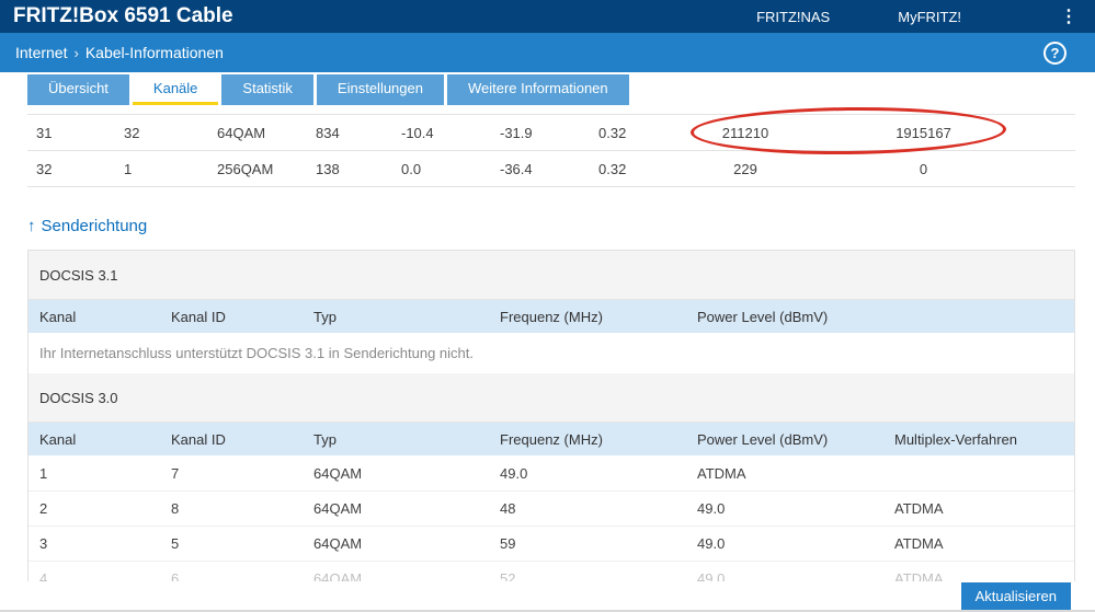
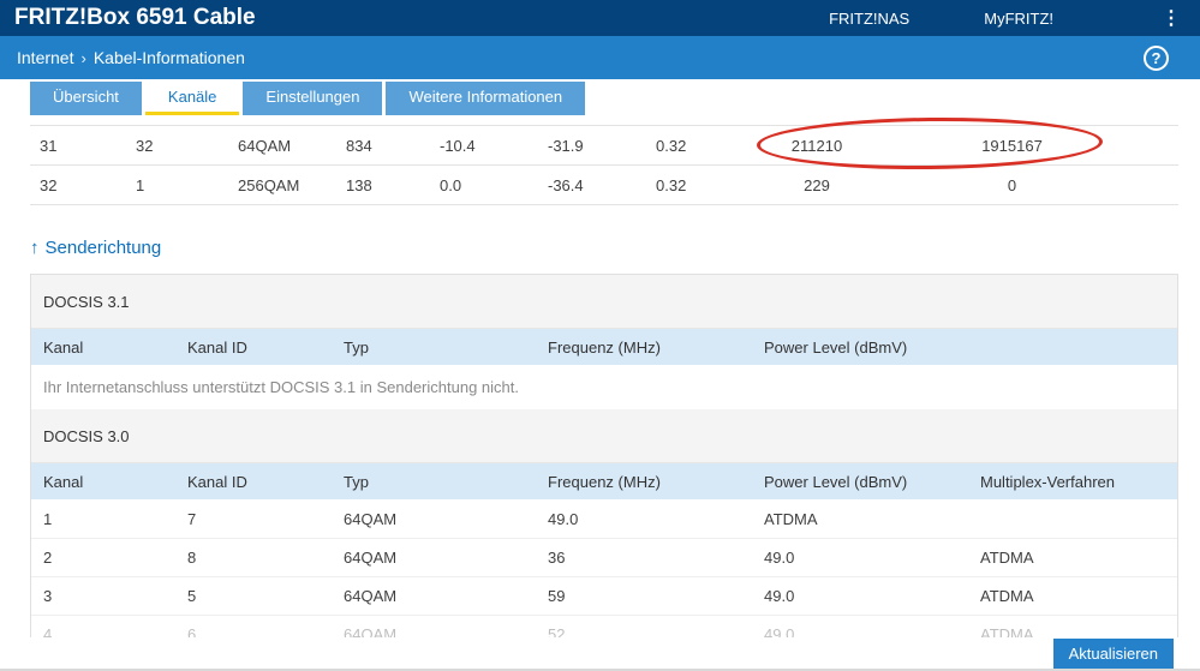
  FRITZ!Box 6591 Cable
  FRITZ!NAS
  MyFRITZ!
  ⋮
  Internet
  ›
  Kabel-Informationen
  ?
  Übersicht
  Kanäle
- Statistik
  Einstellungen
  Weitere Informationen
  31
  32
  64QAM
  834
  -10.4
  -31.9
  0.32
  211210
  1915167
  32
  1
  256QAM
  138
  0.0
  -36.4
  0.32
  229
  0
  ↑
  Senderichtung
  DOCSIS 3.1
  Kanal
  Kanal ID
  Typ
  Frequenz (MHz)
  Power Level (dBmV)
  Ihr Internetanschluss unterstützt DOCSIS 3.1 in Senderichtung nicht.
  DOCSIS 3.0
  Kanal
  Kanal ID
  Typ
  Frequenz (MHz)
  Power Level (dBmV)
  Multiplex-Verfahren
  1
  7
  64QAM
  49.0
  ATDMA
  2
  8
  64QAM
- 48
+ 36
  49.0
  ATDMA
  3
  5
  64QAM
  59
  49.0
  ATDMA
  4
  6
  64QAM
  52
  49.0
  ATDMA
  Aktualisieren
